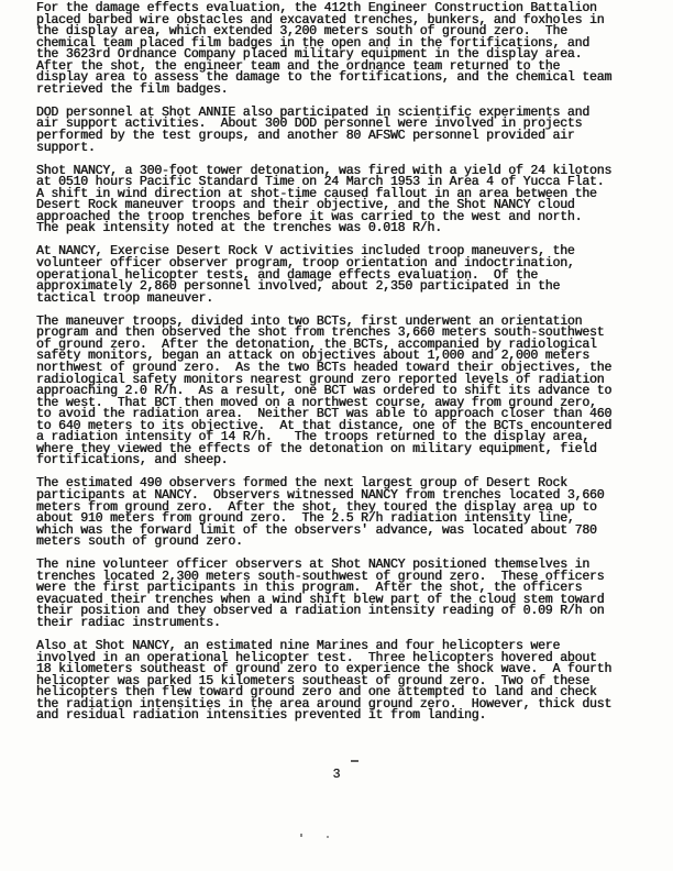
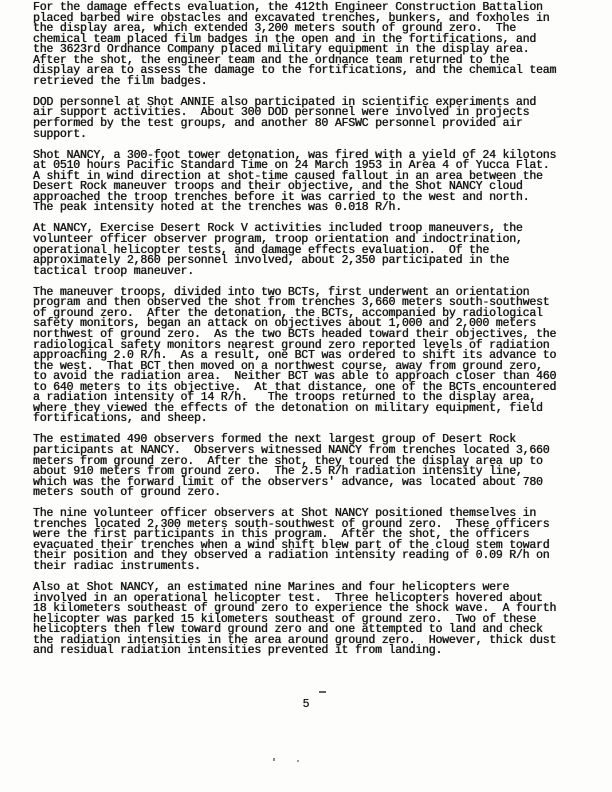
  For the damage effects evaluation, the 412th Engineer Construction Battalion
  placed barbed wire obstacles and excavated trenches, bunkers, and foxholes in
  the display area, which extended 3,200 meters south of ground zero. The
  chemical team placed film badges in the open and in the fortifications, and
  the 3623rd Ordnance Company placed military equipment in the display area.
  After the shot, the engineer team and the ordnance team returned to the
  display area to assess the damage to the fortifications, and the chemical team
  retrieved the film badges.
  DOD personnel at Shot ANNIE also participated in scientific experiments and
  air support activities. About 300 DOD personnel were involved in projects
  performed by the test groups, and another 80 AFSWC personnel provided air
  support.
  Shot NANCY, a 300-foot tower detonation, was fired with a yield of 24 kilotons
  at 0510 hours Pacific Standard Time on 24 March 1953 in Area 4 of Yucca Flat.
  A shift in wind direction at shot-time caused fallout in an area between the
  Desert Rock maneuver troops and their objective, and the Shot NANCY cloud
  approached the troop trenches before it was carried to the west and north.
  The peak intensity noted at the trenches was 0.018 R/h.
  At NANCY, Exercise Desert Rock V activities included troop maneuvers, the
  volunteer officer observer program, troop orientation and indoctrination,
  operational helicopter tests, and damage effects evaluation. Of the
  approximately 2,860 personnel involved, about 2,350 participated in the
  tactical troop maneuver.
  The maneuver troops, divided into two BCTs, first underwent an orientation
  program and then observed the shot from trenches 3,660 meters south-southwest
  of ground zero. After the detonation, the BCTs, accompanied by radiological
  safety monitors, began an attack on objectives about 1,000 and 2,000 meters
  northwest of ground zero. As the two BCTs headed toward their objectives, the
  radiological safety monitors nearest ground zero reported levels of radiation
  approaching 2.0 R/h. As a result, one BCT was ordered to shift its advance to
  the west. That BCT then moved on a northwest course, away from ground zero,
  to avoid the radiation area. Neither BCT was able to approach closer than 460
  to 640 meters to its objective. At that distance, one of the BCTs encountered
  a radiation intensity of 14 R/h. The troops returned to the display area,
  where they viewed the effects of the detonation on military equipment, field
  fortifications, and sheep.
  The estimated 490 observers formed the next largest group of Desert Rock
  participants at NANCY. Observers witnessed NANCY from trenches located 3,660
  meters from ground zero. After the shot, they toured the display area up to
  about 910 meters from ground zero. The 2.5 R/h radiation intensity line,
  which was the forward limit of the observers' advance, was located about 780
  meters south of ground zero.
  The nine volunteer officer observers at Shot NANCY positioned themselves in
  trenches located 2,300 meters south-southwest of ground zero. These officers
  were the first participants in this program. After the shot, the officers
  evacuated their trenches when a wind shift blew part of the cloud stem toward
  their position and they observed a radiation intensity reading of 0.09 R/h on
  their radiac instruments.
  Also at Shot NANCY, an estimated nine Marines and four helicopters were
  involved in an operational helicopter test. Three helicopters hovered about
  18 kilometers southeast of ground zero to experience the shock wave. A fourth
  helicopter was parked 15 kilometers southeast of ground zero. Two of these
  helicopters then flew toward ground zero and one attempted to land and check
  the radiation intensities in the area around ground zero. However, thick dust
  and residual radiation intensities prevented it from landing.
- 3
+ 5
